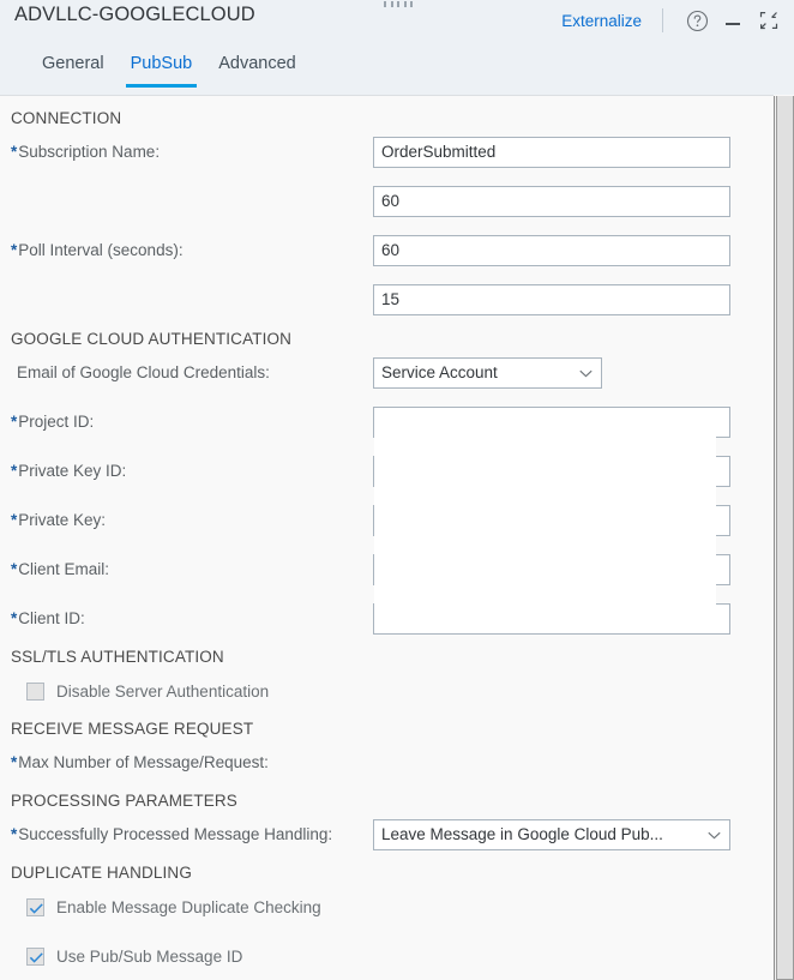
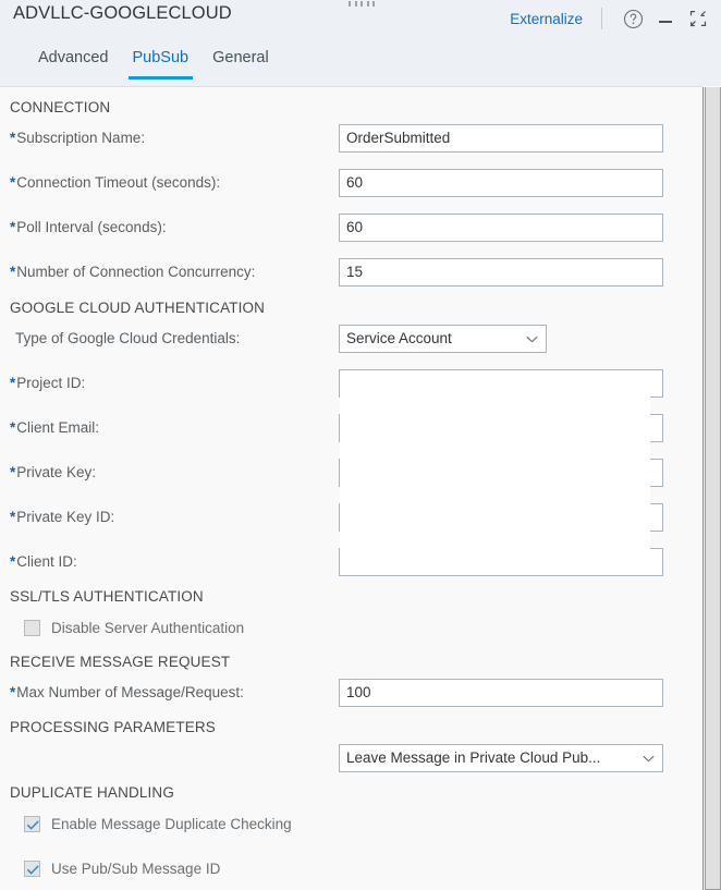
  ADVLLC-GOOGLECLOUD
  Externalize
- General
+ Advanced
  PubSub
- Advanced
+ General
  CONNECTION
  *Subscription Name:
  OrderSubmitted
+ *Connection Timeout (seconds):
  60
  *Poll Interval (seconds):
  60
+ *Number of Connection Concurrency:
  15
  GOOGLE CLOUD AUTHENTICATION
- Email of Google Cloud Credentials:
+ Type of Google Cloud Credentials:
  Service Account
  *Project ID:
- *Private Key ID:
+ *Client Email:
  *Private Key:
- *Client Email:
+ *Private Key ID:
  *Client ID:
  SSL/TLS AUTHENTICATION
  Disable Server Authentication
  RECEIVE MESSAGE REQUEST
  *Max Number of Message/Request:
+ 100
  PROCESSING PARAMETERS
- *Successfully Processed Message Handling:
- Leave Message in Google Cloud Pub...
+ Leave Message in Private Cloud Pub...
  DUPLICATE HANDLING
  Enable Message Duplicate Checking
  Use Pub/Sub Message ID
